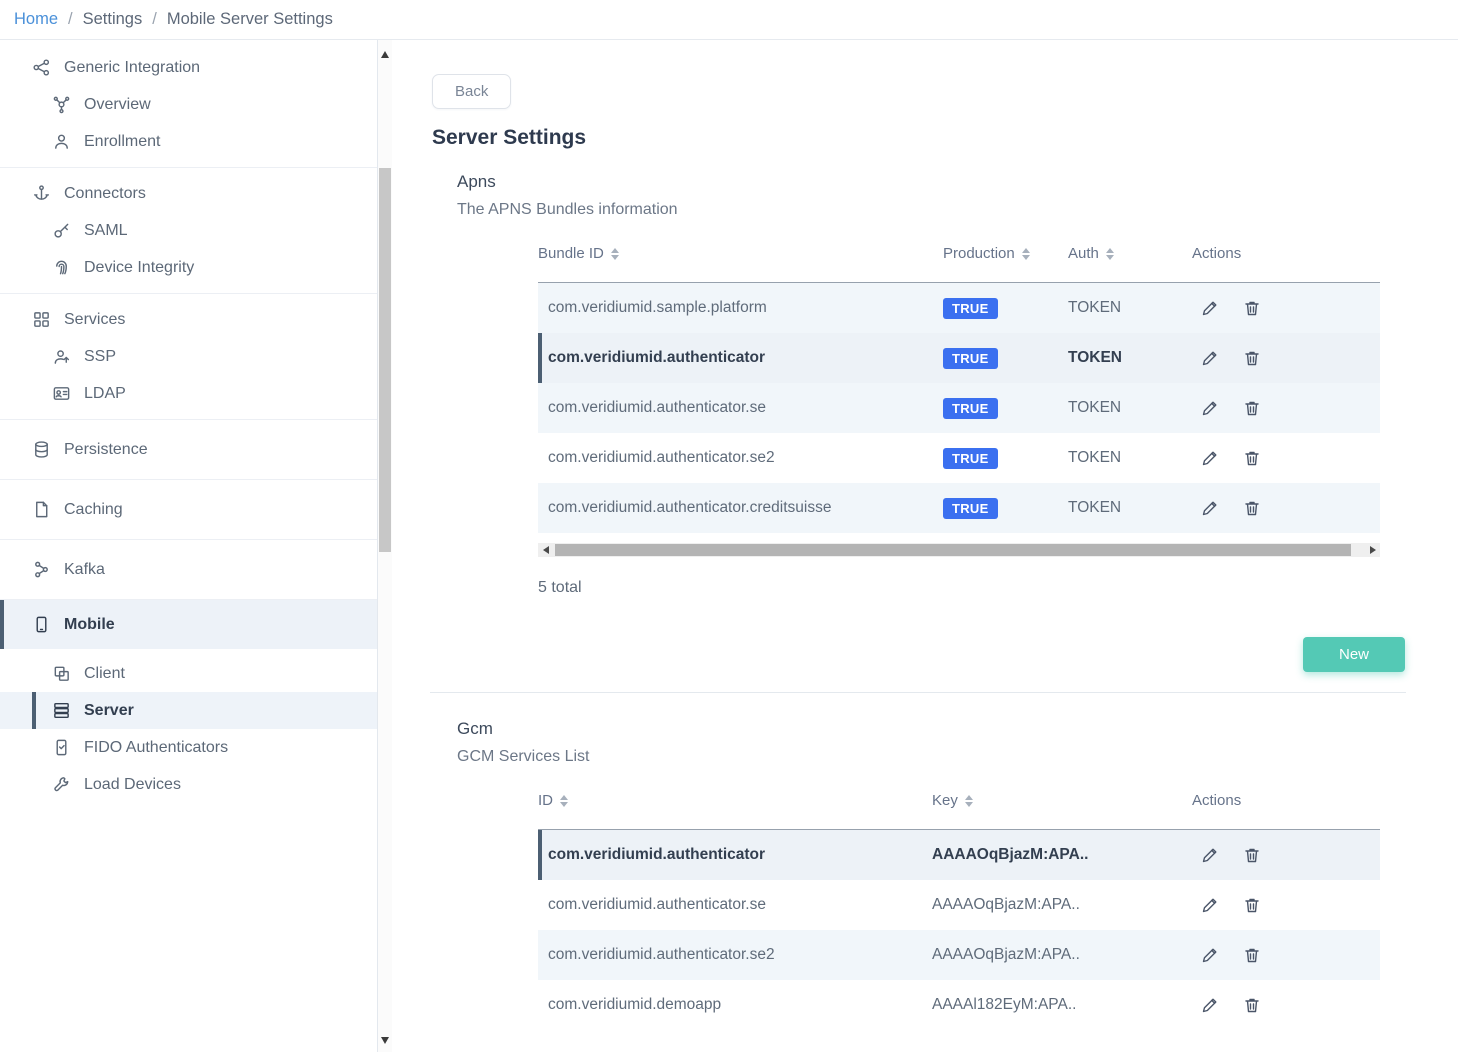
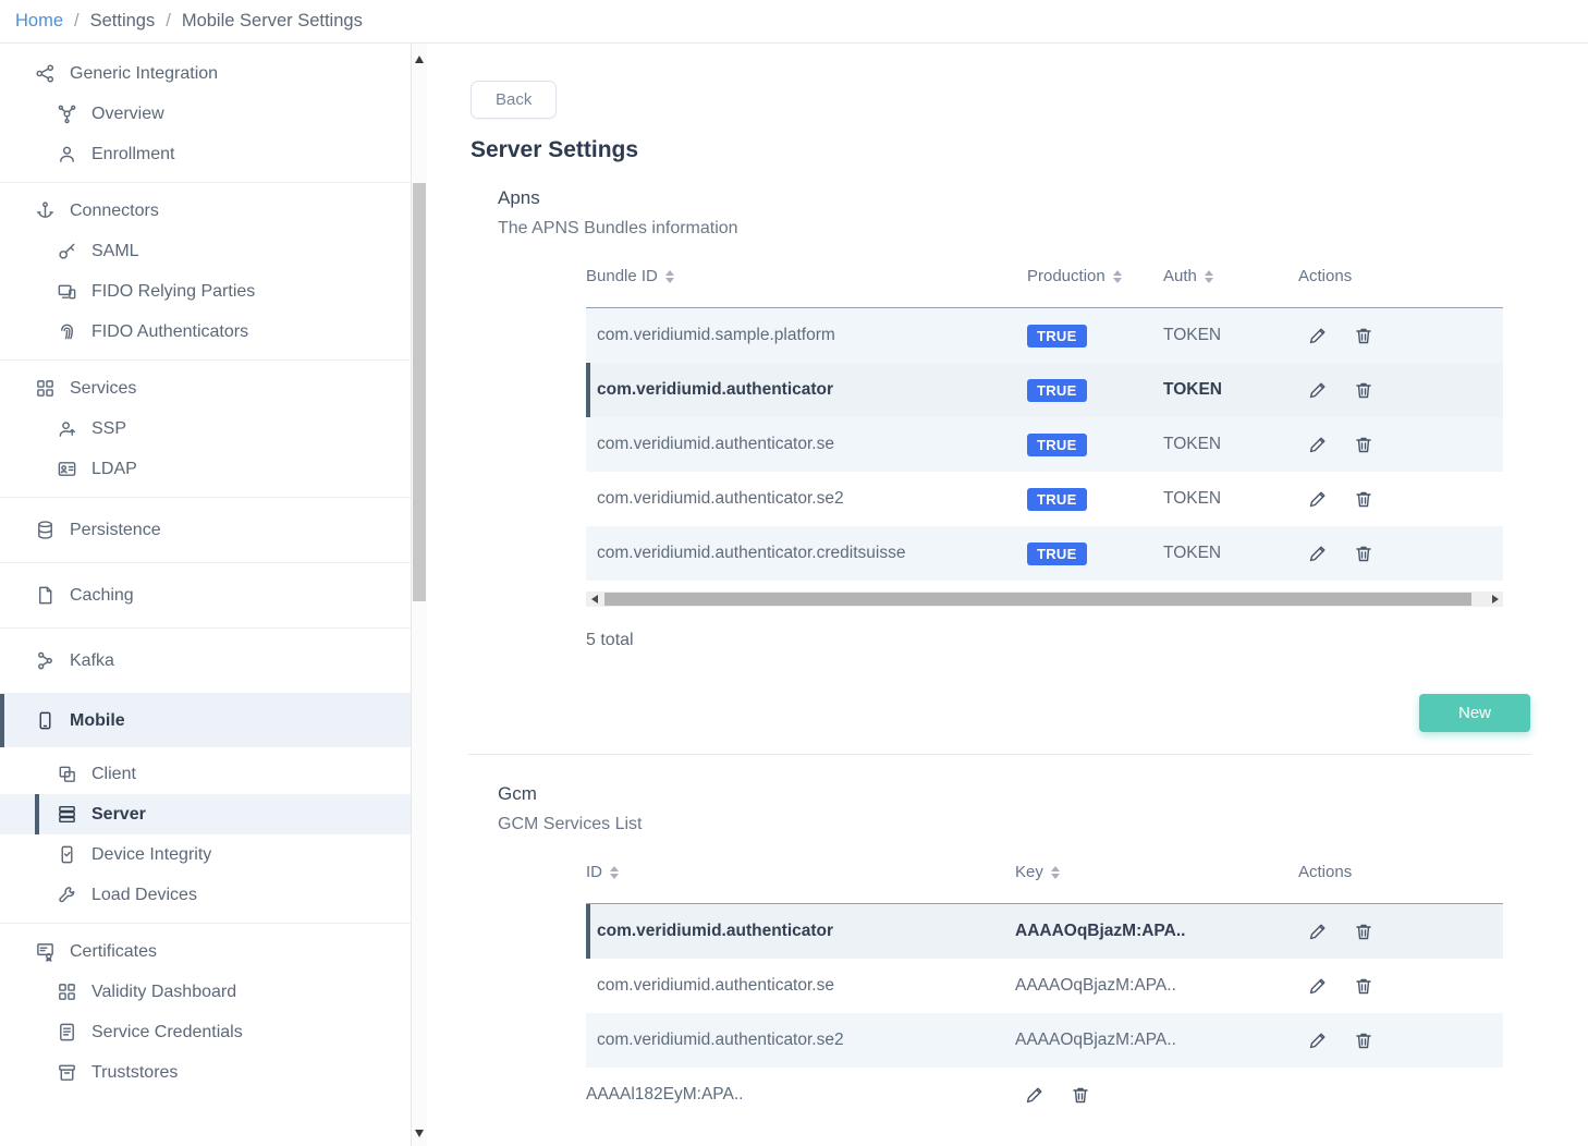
  Home
  /
  Settings
  /
  Mobile Server Settings
  Generic Integration
  Overview
  Enrollment
  Connectors
  SAML
+ FIDO Relying Parties
- Device Integrity
+ FIDO Authenticators
  Services
  SSP
  LDAP
  Persistence
  Caching
  Kafka
  Mobile
  Client
  Server
- FIDO Authenticators
+ Device Integrity
  Load Devices
+ Certificates
+ Validity Dashboard
+ Service Credentials
+ Truststores
  Back
  Server Settings
  Apns
  The APNS Bundles information
  Bundle ID
  Production
  Auth
  Actions
  com.veridiumid.sample.platform
  TRUE
  TOKEN
  com.veridiumid.authenticator
  TRUE
  TOKEN
  com.veridiumid.authenticator.se
  TRUE
  TOKEN
  com.veridiumid.authenticator.se2
  TRUE
  TOKEN
  com.veridiumid.authenticator.creditsuisse
  TRUE
  TOKEN
  5 total
  New
  Gcm
  GCM Services List
  ID
  Key
  Actions
  com.veridiumid.authenticator
  AAAAOqBjazM:APA..
  com.veridiumid.authenticator.se
  AAAAOqBjazM:APA..
  com.veridiumid.authenticator.se2
  AAAAOqBjazM:APA..
- com.veridiumid.demoapp
  AAAAl182EyM:APA..
